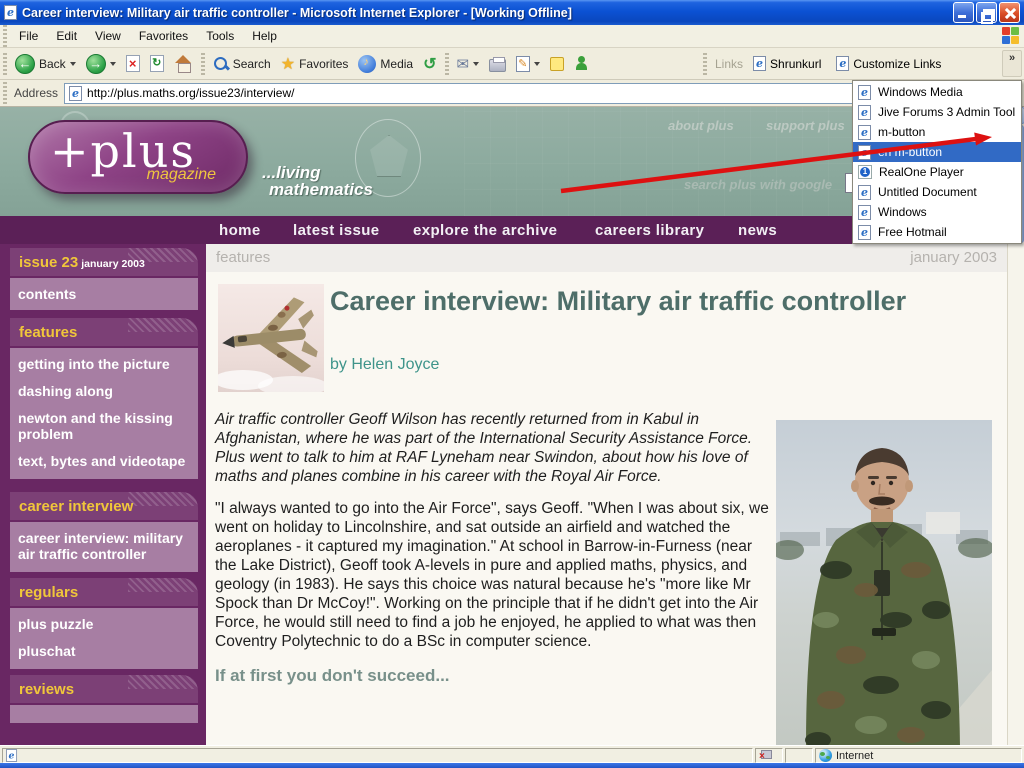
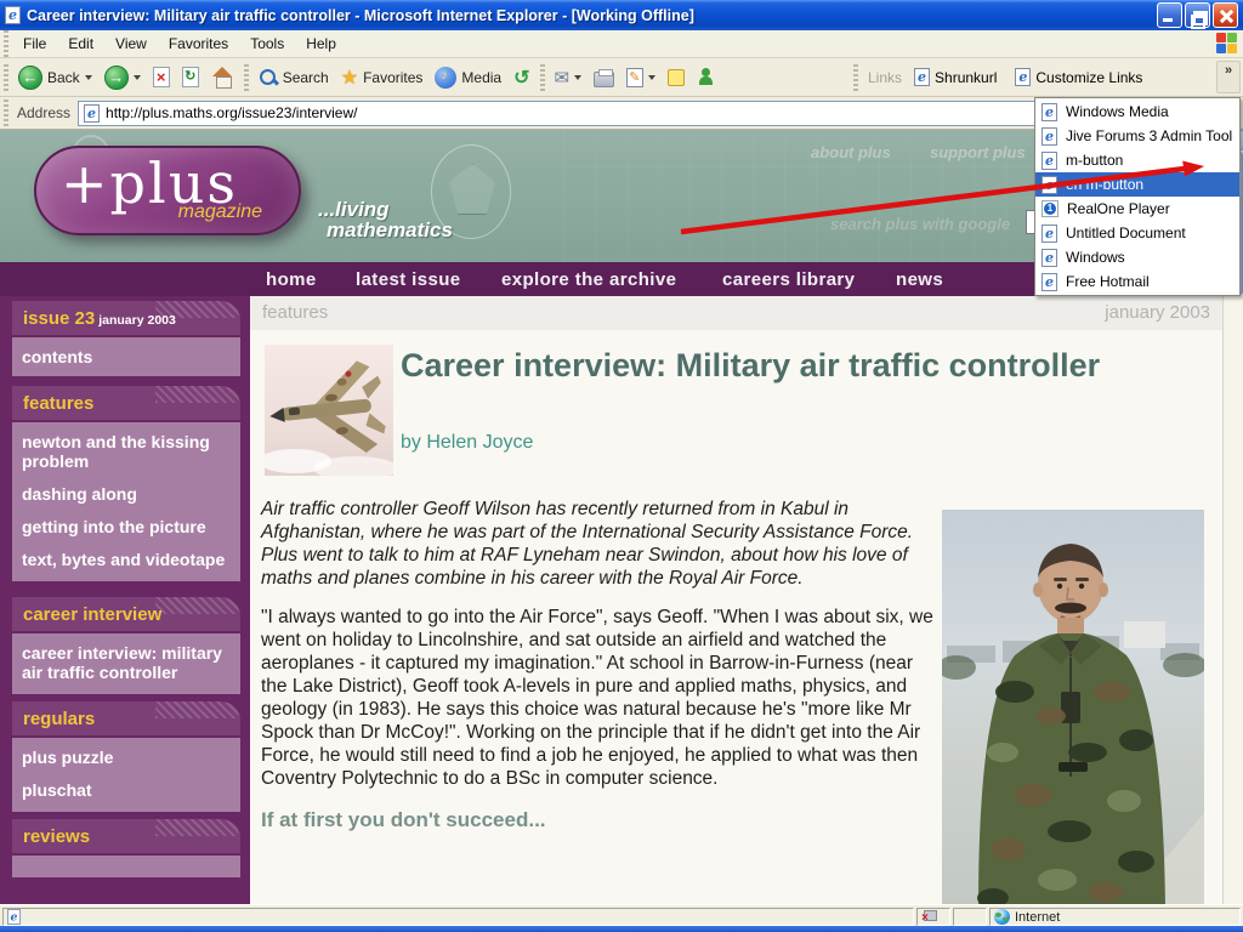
  Career interview: Military air traffic controller - Microsoft Internet Explorer - [Working Offline]
  File
  Edit
  View
  Favorites
  Tools
  Help
  Back
  Search
  Favorites
  Media
  Links
  Shrunkurl
  Customize Links
  »
  Address
  http://plus.maths.org/issue23/interview/
  +plus
  magazine
  ...living
  mathematics
  about plus
  support plus
  search plus with google
  home
  latest issue
  explore the archive
  careers library
  news
  issue 23 january 2003
  contents
  features
- getting into the picture
+ newton and the kissing problem
  dashing along
- newton and the kissing problem
+ getting into the picture
  text, bytes and videotape
  career interview
  career interview: military air traffic controller
  regulars
  plus puzzle
  pluschat
  reviews
  features
  january 2003
  Career interview: Military air traffic controller
  by Helen Joyce
  Air traffic controller Geoff Wilson has recently returned from in Kabul in Afghanistan, where he was part of the International Security Assistance Force. Plus went to talk to him at RAF Lyneham near Swindon, about how his love of maths and planes combine in his career with the Royal Air Force.
  "I always wanted to go into the Air Force", says Geoff. "When I was about six, we went on holiday to Lincolnshire, and sat outside an airfield and watched the aeroplanes - it captured my imagination." At school in Barrow-in-Furness (near the Lake District), Geoff took A-levels in pure and applied maths, physics, and geology (in 1983). He says this choice was natural because he's "more like Mr Spock than Dr McCoy!". Working on the principle that if he didn't get into the Air Force, he would still need to find a job he enjoyed, he applied to what was then Coventry Polytechnic to do a BSc in computer science.
  If at first you don't succeed...
  Internet
  Windows Media
  Jive Forums 3 Admin Tool
  m-button
  m-button
  RealOne Player
  Untitled Document
  Windows
  Free Hotmail
